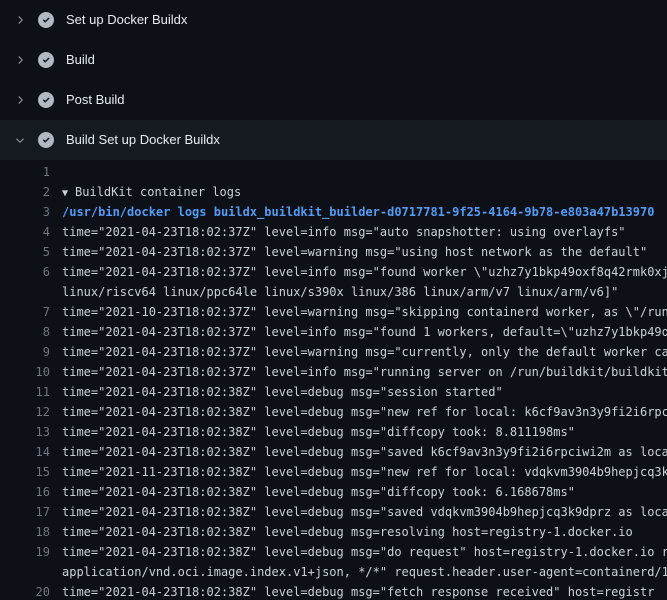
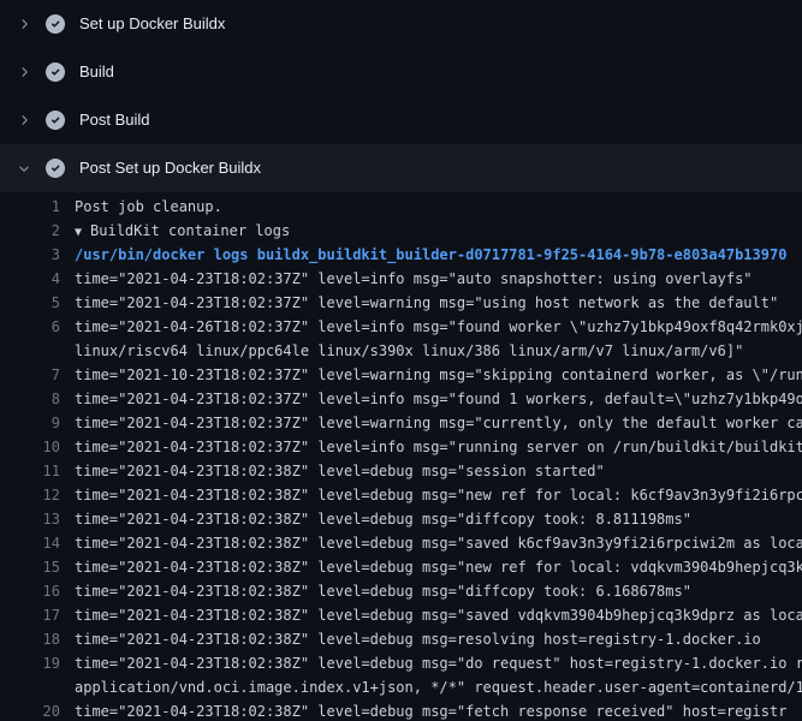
  Set up Docker Buildx
  Build
  Post Build
- Build Set up Docker Buildx
+ Post Set up Docker Buildx
  1
+ Post job cleanup.
  2
  ▼ BuildKit container logs
  3
  /usr/bin/docker logs buildx_buildkit_builder-d0717781-9f25-4164-9b78-e803a47b13970
  4
  time="2021-04-23T18:02:37Z" level=info msg="auto snapshotter: using overlayfs"
  5
  time="2021-04-23T18:02:37Z" level=warning msg="using host network as the default"
  6
- time="2021-04-23T18:02:37Z" level=info msg="found worker \"uzhz7y1bkp49oxf8q42rmk0xj
+ time="2021-04-26T18:02:37Z" level=info msg="found worker \"uzhz7y1bkp49oxf8q42rmk0xj
  linux/riscv64 linux/ppc64le linux/s390x linux/386 linux/arm/v7 linux/arm/v6]"
  7
  time="2021-10-23T18:02:37Z" level=warning msg="skipping containerd worker, as \"/run
  8
  time="2021-04-23T18:02:37Z" level=info msg="found 1 workers, default=\"uzhz7y1bkp49o
  9
  time="2021-04-23T18:02:37Z" level=warning msg="currently, only the default worker ca
  10
  time="2021-04-23T18:02:37Z" level=info msg="running server on /run/buildkit/buildkit
  11
  time="2021-04-23T18:02:38Z" level=debug msg="session started"
  12
  time="2021-04-23T18:02:38Z" level=debug msg="new ref for local: k6cf9av3n3y9fi2i6rpc
  13
  time="2021-04-23T18:02:38Z" level=debug msg="diffcopy took: 8.811198ms"
  14
  time="2021-04-23T18:02:38Z" level=debug msg="saved k6cf9av3n3y9fi2i6rpciwi2m as loca
  15
- time="2021-11-23T18:02:38Z" level=debug msg="new ref for local: vdqkvm3904b9hepjcq3k
+ time="2021-04-23T18:02:38Z" level=debug msg="new ref for local: vdqkvm3904b9hepjcq3k
  16
  time="2021-04-23T18:02:38Z" level=debug msg="diffcopy took: 6.168678ms"
  17
  time="2021-04-23T18:02:38Z" level=debug msg="saved vdqkvm3904b9hepjcq3k9dprz as loca
  18
  time="2021-04-23T18:02:38Z" level=debug msg=resolving host=registry-1.docker.io
  19
  time="2021-04-23T18:02:38Z" level=debug msg="do request" host=registry-1.docker.io r
  application/vnd.oci.image.index.v1+json, */*" request.header.user-agent=containerd/1
  20
  time="2021-04-23T18:02:38Z" level=debug msg="fetch response received" host=registr
